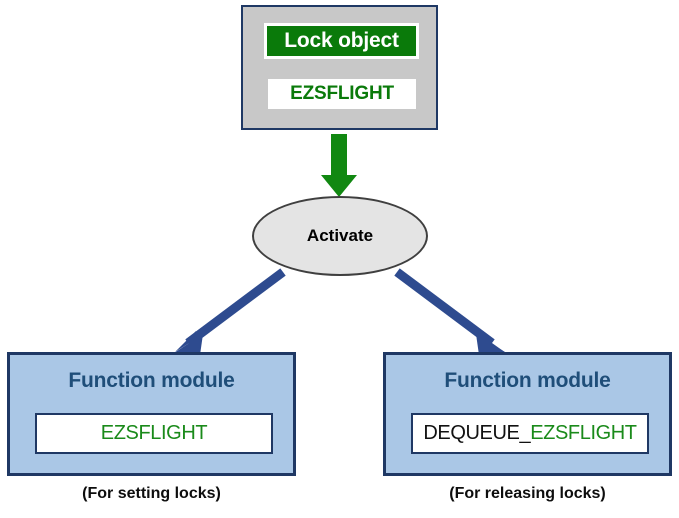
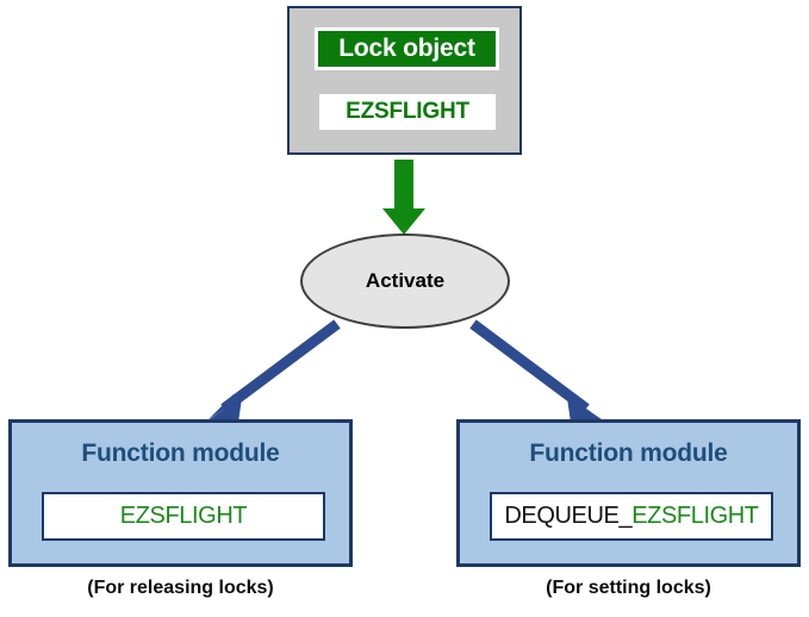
  Lock object
  EZSFLIGHT
  Activate
  Function module
  EZSFLIGHT
- (For setting locks)
+ (For releasing locks)
  Function module
  DEQUEUE_
  EZSFLIGHT
- (For releasing locks)
+ (For setting locks)
